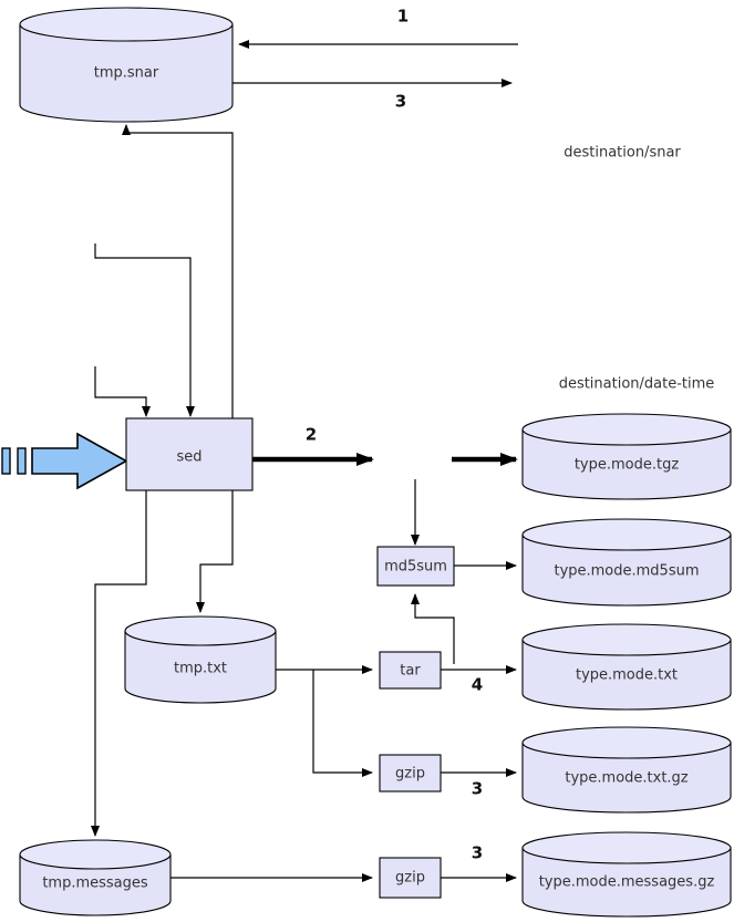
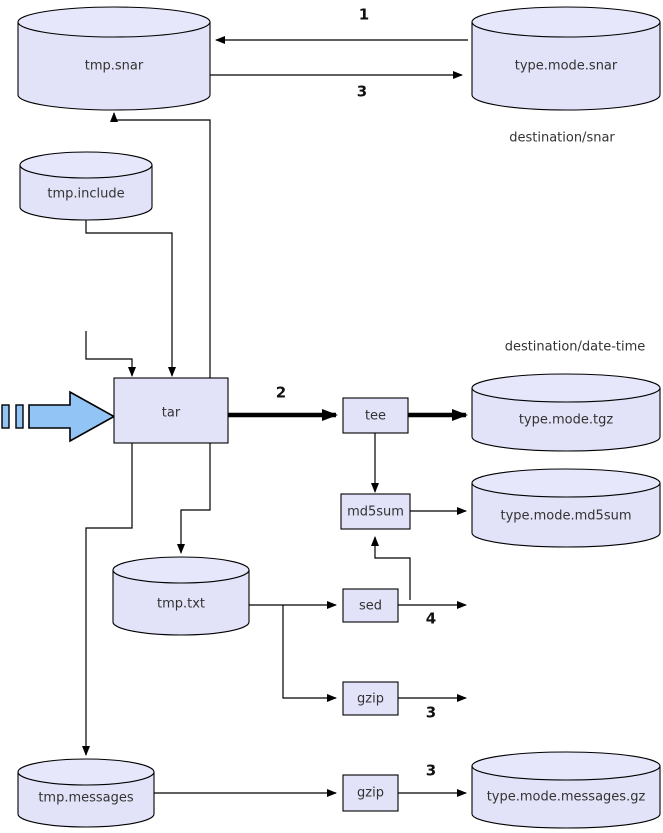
  tmp.snar
+ type.mode.snar
+ tmp.include
- sed
+ tar
+ tee
  md5sum
- tar
+ sed
  gzip
  gzip
  tmp.txt
  tmp.messages
  type.mode.tgz
  type.mode.md5sum
- type.mode.txt
- type.mode.txt.gz
  type.mode.messages.gz
  destination/snar
  destination/date-time
  1
  3
  2
  4
  3
  3
